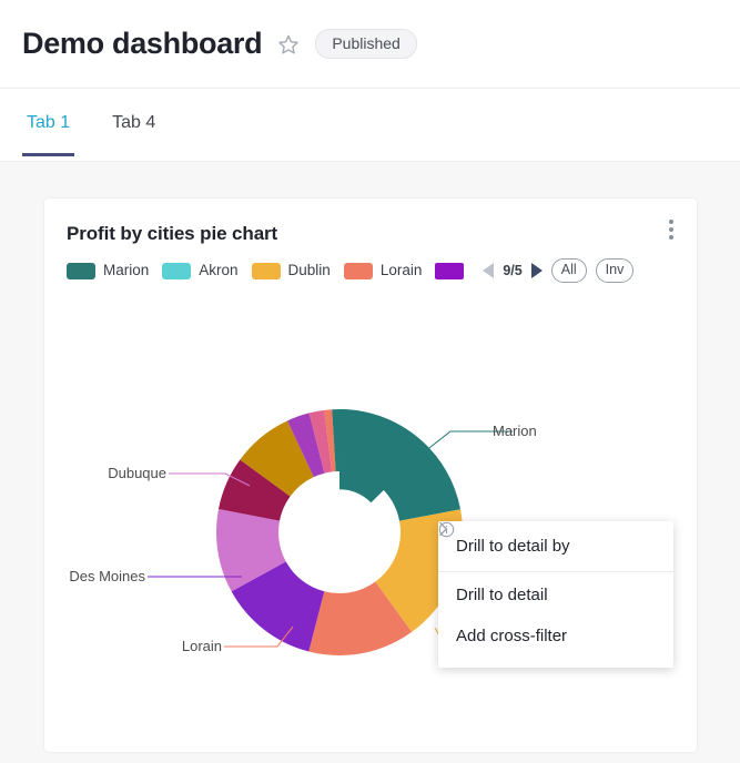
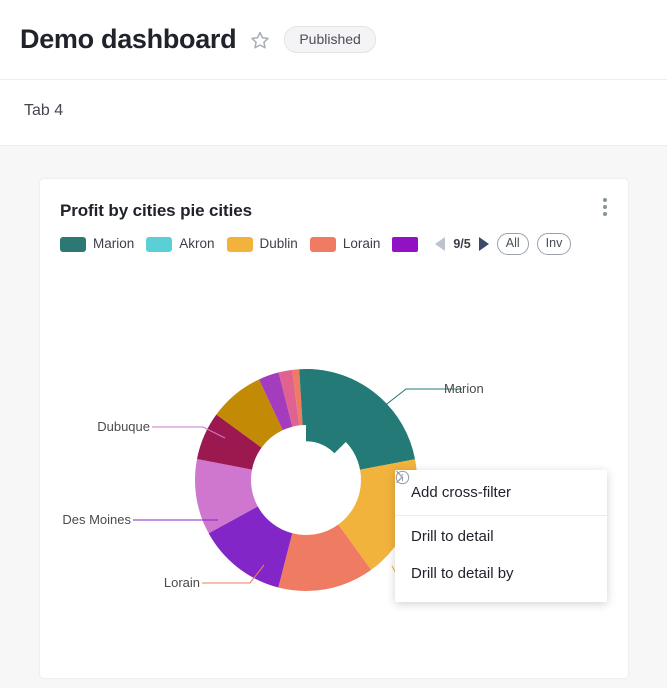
  Demo dashboard
  Published
- Tab 1
  Tab 4
- Profit by cities pie chart
+ Profit by cities pie cities
  Marion
  Akron
  Dublin
  Lorain
  9/5
  All
  Inv
  Marion
  Dubuque
  Des Moines
  Lorain
- Drill to detail by
+ Add cross-filter
  Drill to detail
- Add cross-filter
+ Drill to detail by
